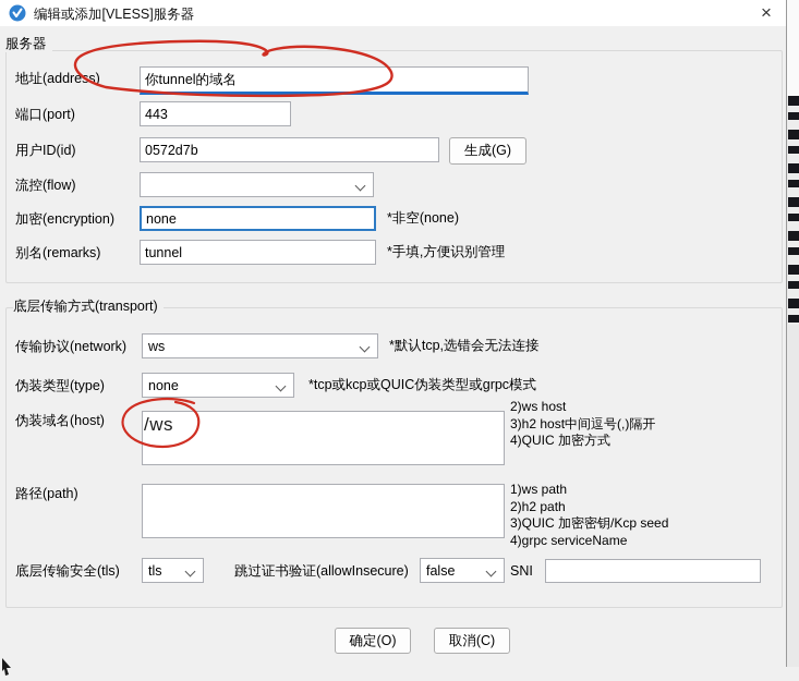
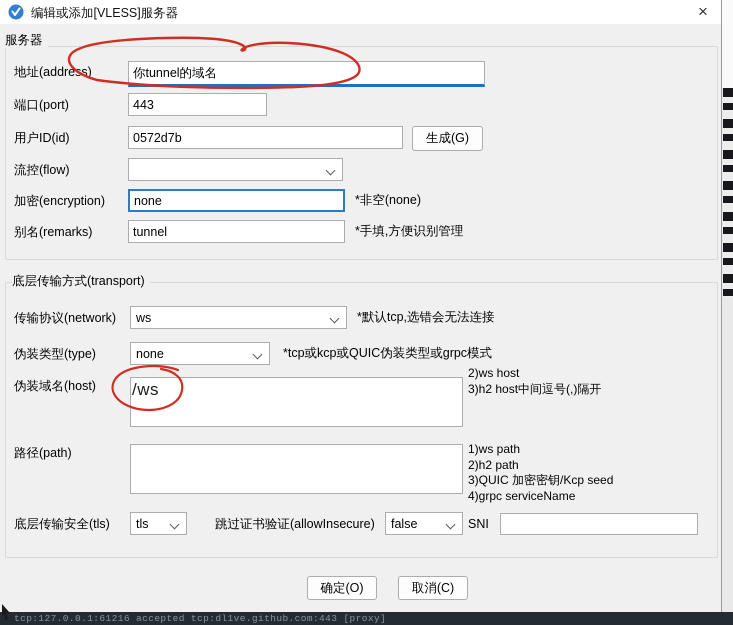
  编辑或添加[VLESS]服务器
  ×
  服务器
  地址(addres)
  你tunnel的域名
  端口(port)
  443
  用户ID(id)
  0572d7b
  生成(G)
  流控(flow)
  加密(encryption)
  none
  *非空(none)
  别名(remarks)
  tunnel
  *手填,方便识别管理
  底层传输方式(transport)
  传输协议(network)
  ws
  *默认tcp,选错会无法连接
  伪装类型(type)
  none
  *tcp或kcp或QUIC伪装类型或grpc模式
  伪装域名(host)
  2)ws host
  3)h2 host中间逗号(,)隔开
- 4)QUIC 加密方式
  路径(path)
  1)ws path
  2)h2 path
  3)QUIC 加密密钥/Kcp seed
  4)grpc serviceName
  底层传输安全(tls)
  tls
  跳过证书验证(allowInsecure)
  false
  SNI
  确定(O)
  取消(C)
+ tcp:127.0.0.1:61216 accepted tcp:dl1ve.github.com:443 [proxy]
  /ws
